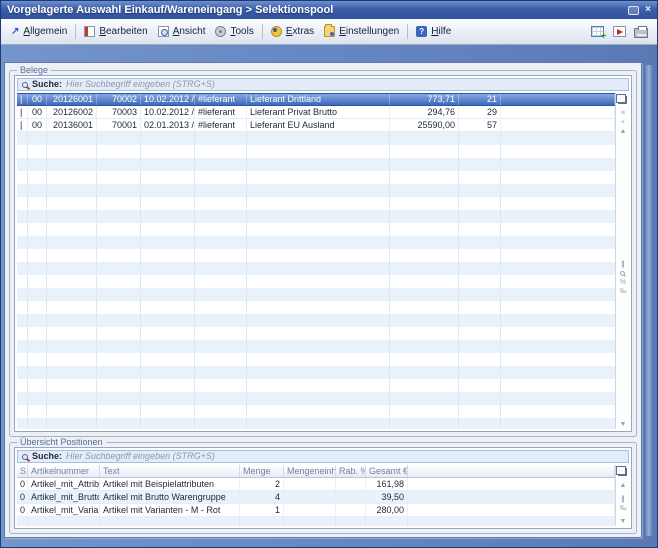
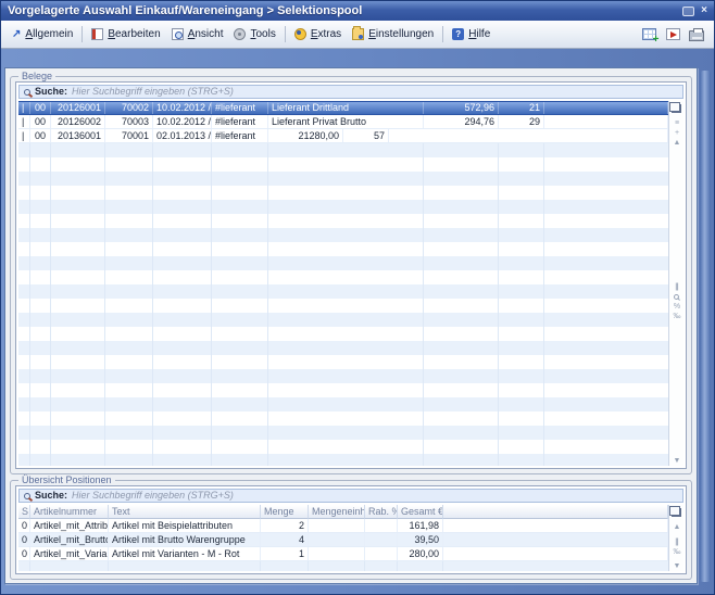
  Vorgelagerte Auswahl Einkauf/Wareneingang > Selektionspool
  ×
  ↗
  Allgemein
  Bearbeiten
  Ansicht
  Tools
  Extras
  Einstellungen
  ?
  Hilfe
  Belege
  Suche:
  Hier Suchbegriff eingeben (STRG+S)
  |
  00
  20126001
  70002
  10.02.2012 /
  #lieferant
  Lieferant Drittland
- 773,71
+ 572,96
  21
  |
  00
  20126002
  70003
  10.02.2012 /
  #lieferant
  Lieferant Privat Brutto
  294,76
  29
  |
  00
  20136001
  70001
  02.01.2013 /
  #lieferant
- Lieferant EU Ausland
- 25590,00
+ 21280,00
  57
  Übersicht Positionen
  Suche:
  Hier Suchbegriff eingeben (STRG+S)
  S
  Artikelnummer
  Text
  Menge
  Mengeneinh
  Rab. %
  Gesamt €
  0
  Artikel_mit_Attrib
  Artikel mit Beispielattributen
  2
  161,98
  0
  Artikel_mit_Brutto
  Artikel mit Brutto Warengruppe
  4
  39,50
  0
  Artikel_mit_Varia
  Artikel mit Varianten - M - Rot
  1
  280,00
